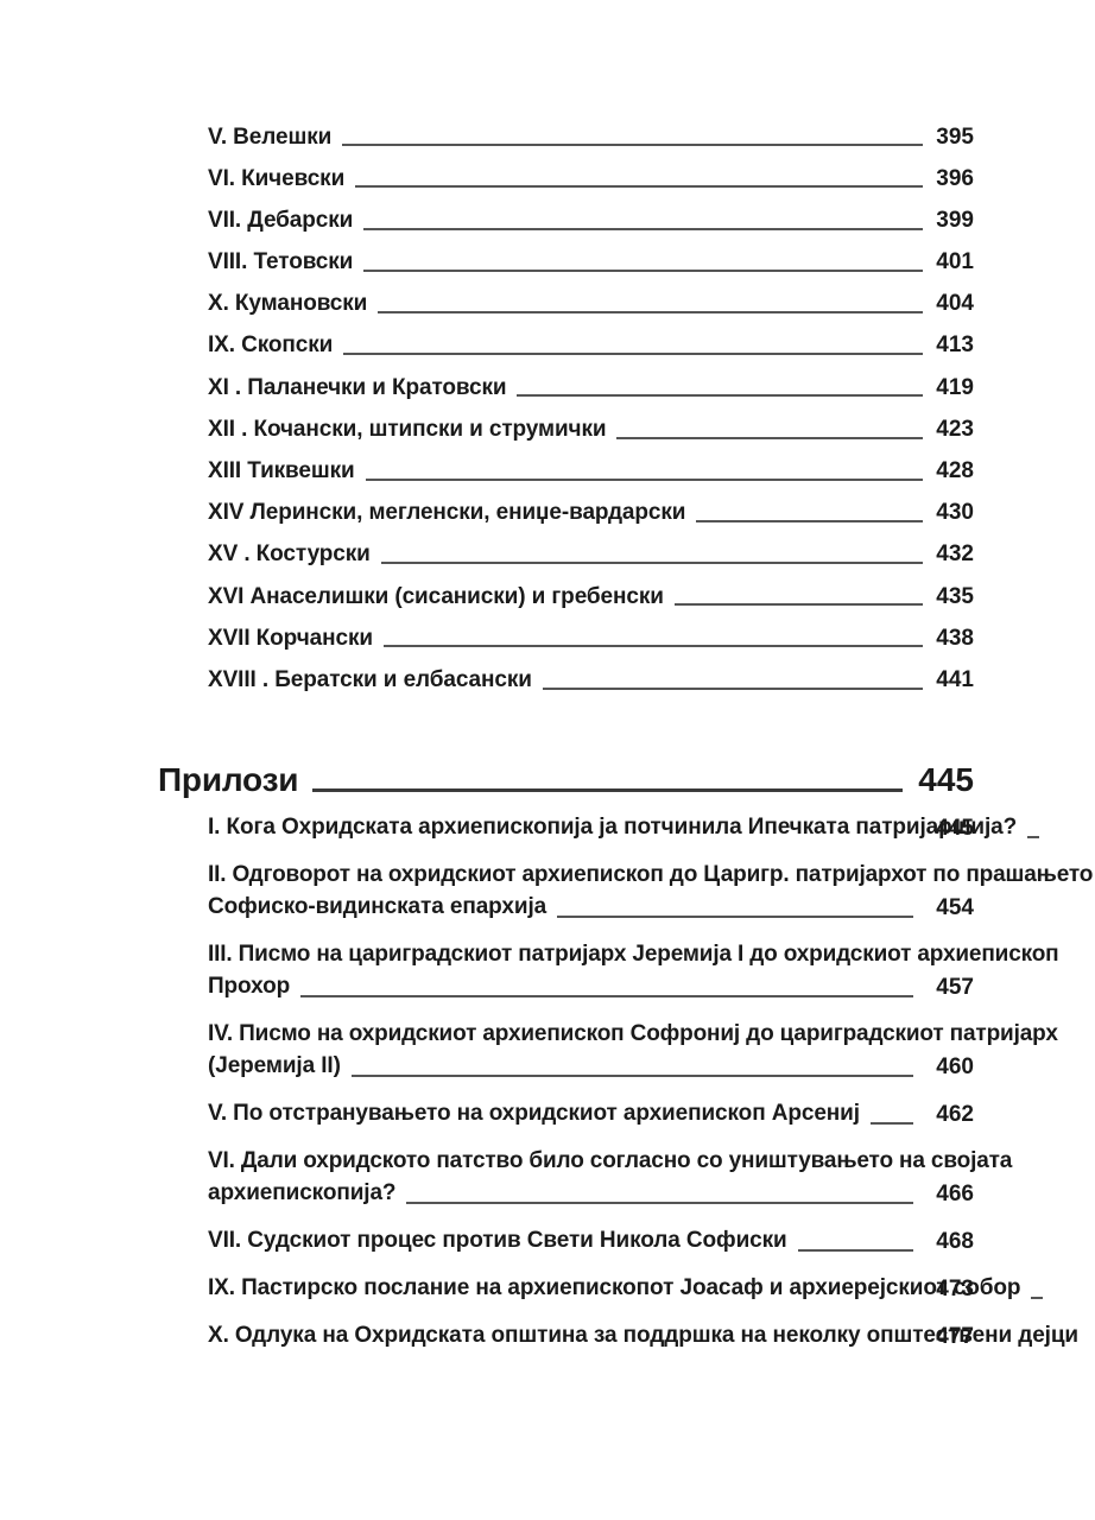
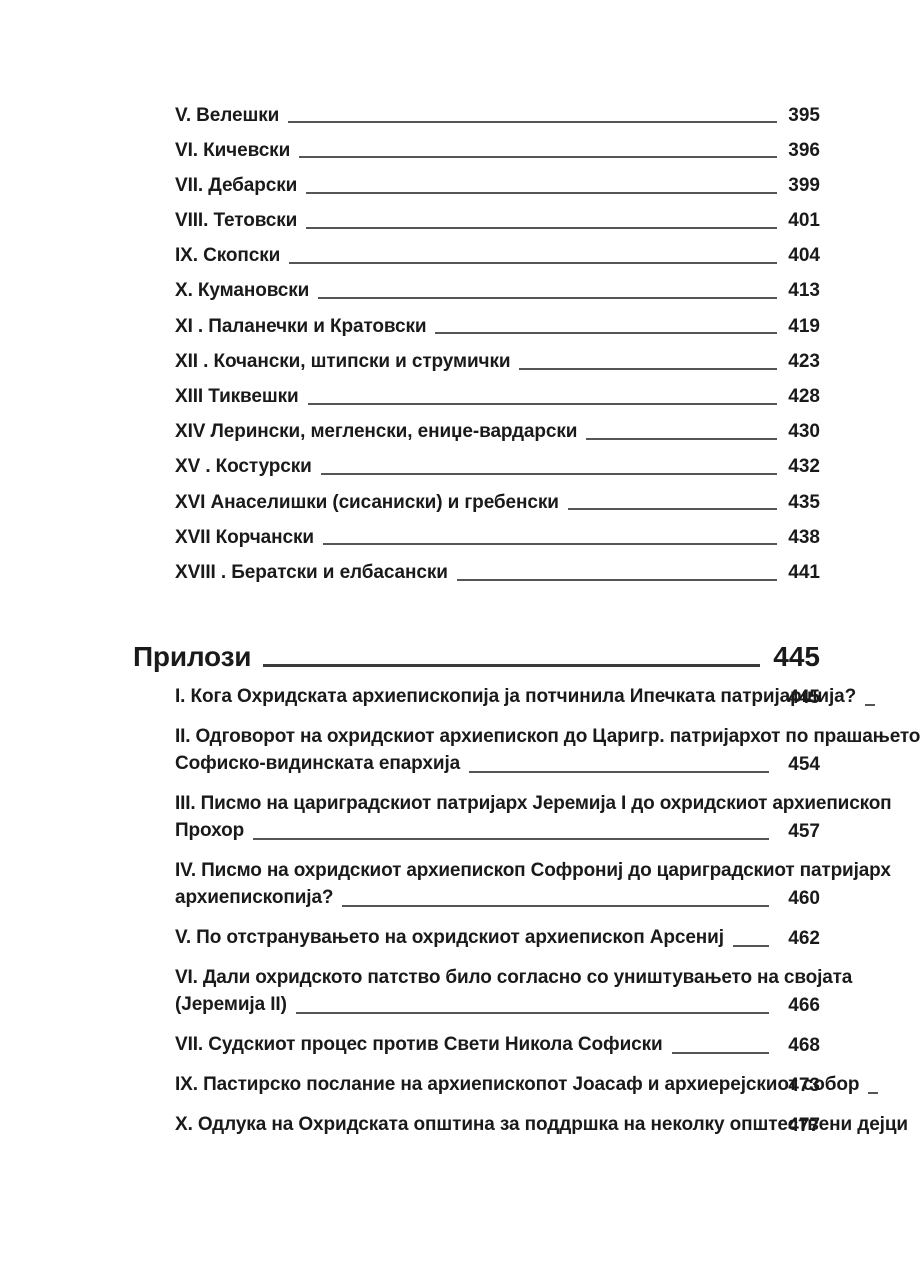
  V. Велешки
  395
  VI. Кичевски
  396
  VII. Дебарски
  399
  VIII. Тетовски
  401
- X. Кумановски
+ IX. Скопски
  404
- IX. Скопски
+ X. Кумановски
  413
  XI . Паланечки и Кратовски
  419
  XII . Кочански, штипски и струмички
  423
  XIII Тиквешки
  428
  XIV Лерински, мегленски, ениџе-вардарски
  430
  XV . Костурски
  432
  XVI Анаселишки (сисаниски) и гребенски
  435
  XVII Корчански
  438
  XVIII . Бератски и елбасански
  441
  Прилози
  445
  I. Кога Охридската архиепископија ја потчинила Ипечката патријаршија?
  445
  II. Одговорот на охридскиот архиепископ до Царигр. патријархот по прашањето
  Софиско-видинската епархија
  454
  III. Писмо на цариградскиот патријарх Јеремија I до охридскиот архиепископ
  Прохор
  457
  IV. Писмо на охридскиот архиепископ Софрониј до цариградскиот патријарх
- (Јеремија II)
+ архиепископија?
  460
  V. По отстранувањето на охридскиот архиепископ Арсениј
  462
  VI. Дали охридското патство било согласно со уништувањето на својата
- архиепископија?
+ (Јеремија II)
  466
  VII. Судскиот процес против Свети Никола Софиски
  468
  IX. Пастирско послание на архиепископот Јоасаф и архиерејскиот собор
  473
  X. Одлука на Охридската општина за поддршка на неколку општествени дејци
  477
